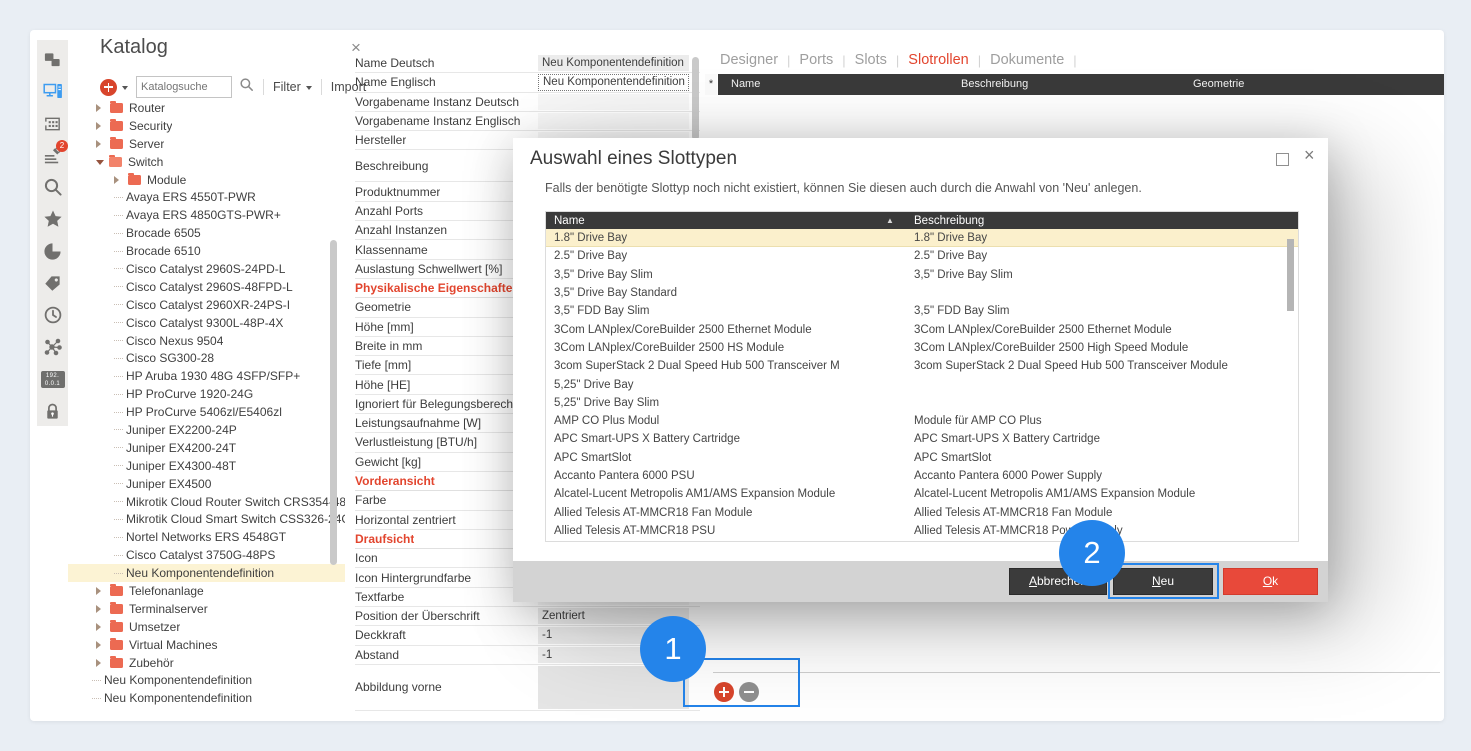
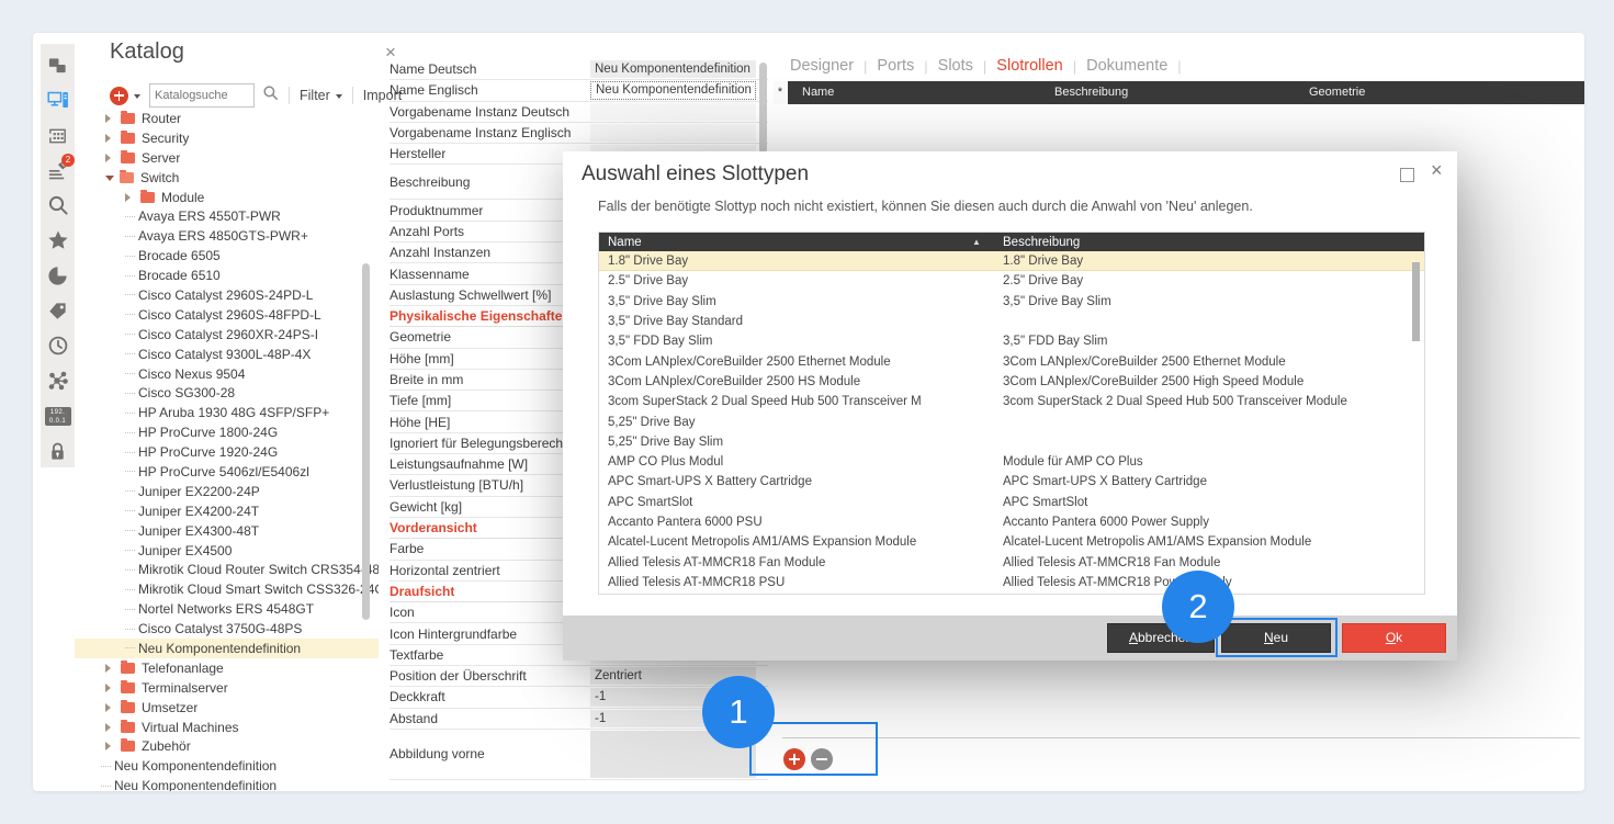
  2
  Katalog
  ×
  Katalogsuche
  Filter
  Import
  Router
  Security
  Server
  Switch
  Module
  Avaya ERS 4550T-PWR
  Avaya ERS 4850GTS-PWR+
  Brocade 6505
  Brocade 6510
  Cisco Catalyst 2960S-24PD-L
  Cisco Catalyst 2960S-48FPD-L
  Cisco Catalyst 2960XR-24PS-I
  Cisco Catalyst 9300L-48P-4X
  Cisco Nexus 9504
  Cisco SG300-28
  HP Aruba 1930 48G 4SFP/SFP+
+ HP ProCurve 1800-24G
  HP ProCurve 1920-24G
  HP ProCurve 5406zl/E5406zl
  Juniper EX2200-24P
  Juniper EX4200-24T
  Juniper EX4300-48T
  Juniper EX4500
  Mikrotik Cloud Router Switch CRS3548
  Mikrotik Cloud Smart Switch CSS326-4
  Nortel Networks ERS 4548GT
  Cisco Catalyst 3750G-48PS
  Neu Komponentendefinition
  Telefonanlage
  Terminalserver
  Umsetzer
  Virtual Machines
  Zubehör
  Neu Komponentendefinition
  Neu Komponentendefinition
  Name Deutsch
  Neu Komponentendefinition
  Name Englisch
  Neu Komponentendefinition
  Vorgabename Instanz Deutsch
  Vorgabename Instanz Englisch
  Hersteller
  Beschreibung
  Produktnummer
  Anzahl Ports
  Anzahl Instanzen
  Klassenname
  Auslastung Schwellwert [%]
  Physikalische Eigenschafte
  Geometrie
  Höhe [mm]
  Breite in mm
  Tiefe [mm]
  Höhe [HE]
  Ignoriert für Belegungsberech
  Leistungsaufnahme [W]
  Verlustleistung [BTU/h]
  Gewicht [kg]
  Vorderansicht
  Farbe
  Horizontal zentriert
  Draufsicht
  Icon
  Icon Hintergrundfarbe
  Textfarbe
  Position der Überschrift
  Zentriert
  Deckkraft
  -1
  Abstand
  -1
  Abbildung vorne
  Designer
  Ports
  Slots
  Slotrollen
  Dokumente
  *
  Name
  Beschreibung
  Geometrie
  Auswahl eines Slottypen
  ×
  Falls der benötigte Slottyp noch nicht existiert, können Sie diesen auch durch die Anwahl von 'Neu' anlegen.
  Name
  Beschreibung
  1.8" Drive Bay
  1.8" Drive Bay
  2.5" Drive Bay
  2.5" Drive Bay
  3,5" Drive Bay Slim
  3,5" Drive Bay Slim
  3,5" Drive Bay Standard
  3,5" FDD Bay Slim
  3,5" FDD Bay Slim
  3Com LANplex/CoreBuilder 2500 Ethernet Module
  3Com LANplex/CoreBuilder 2500 Ethernet Module
  3Com LANplex/CoreBuilder 2500 HS Module
  3Com LANplex/CoreBuilder 2500 High Speed Module
  3com SuperStack 2 Dual Speed Hub 500 Transceiver M
  3com SuperStack 2 Dual Speed Hub 500 Transceiver Module
  5,25" Drive Bay
  5,25" Drive Bay Slim
  AMP CO Plus Modul
  Module für AMP CO Plus
  APC Smart-UPS X Battery Cartridge
  APC Smart-UPS X Battery Cartridge
  APC SmartSlot
  APC SmartSlot
  Accanto Pantera 6000 PSU
  Accanto Pantera 6000 Power Supply
  Alcatel-Lucent Metropolis AM1/AMS Expansion Module
  Alcatel-Lucent Metropolis AM1/AMS Expansion Module
  Allied Telesis AT-MMCR18 Fan Module
  Allied Telesis AT-MMCR18 Fan Module
  Allied Telesis AT-MMCR18 PSU
  Allied Telesis AT-MMCR18 Poy
  Abbrech
  Neu
  Ok
  1
  2
